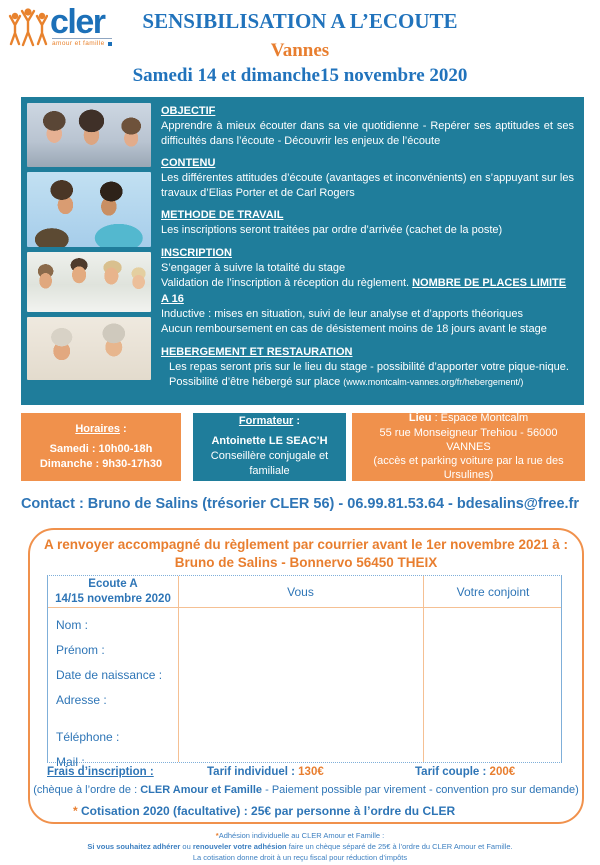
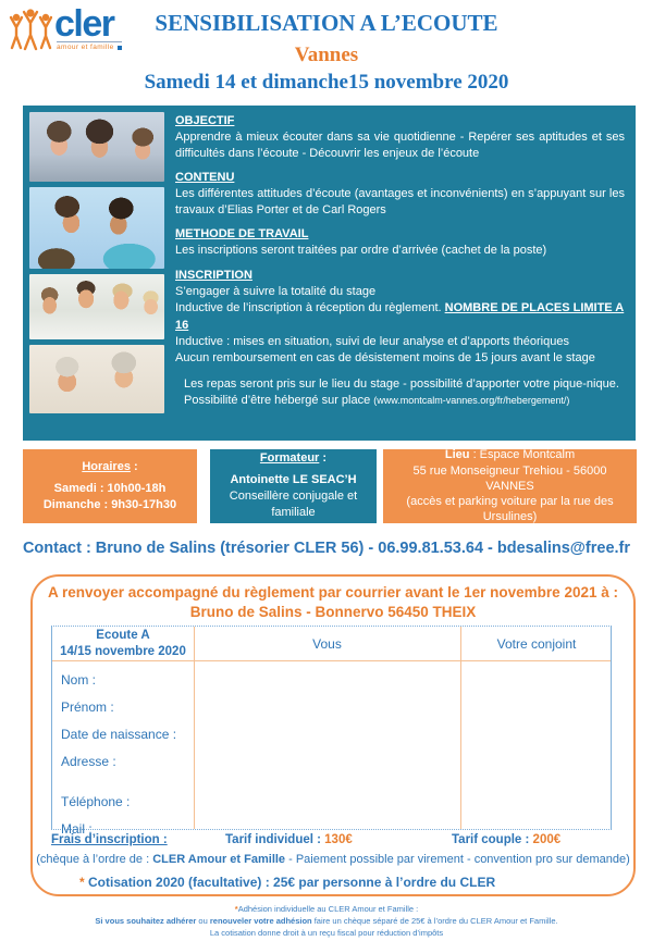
  cler
  SENSIBILISATION A L’ECOUTE
  Vannes
  Samedi 14 et dimanche15 novembre 2020
  OBJECTIF
  Apprendre à mieux écouter dans sa vie quotidienne - Repérer ses aptitudes et ses difficultés dans l’écoute - Découvrir les enjeux de l’écoute
  CONTENU
  Les différentes attitudes d’écoute (avantages et inconvénients) en s’appuyant sur les travaux d’Elias Porter et de Carl Rogers
  METHODE DE TRAVAIL
  Les inscriptions seront traitées par ordre d’arrivée (cachet de la poste)
  INSCRIPTION
  S’engager à suivre la totalité du stage
- Validation de l’inscription à réception du règlement. NOMBRE DE PLACES LIMITE A 16
+ Inductive de l’inscription à réception du règlement. NOMBRE DE PLACES LIMITE A 16
  Inductive : mises en situation, suivi de leur analyse et d’apports théoriques
- Aucun remboursement en cas de désistement moins de 18 jours avant le stage
+ Aucun remboursement en cas de désistement moins de 15 jours avant le stage
- HEBERGEMENT ET RESTAURATION
  Les repas seront pris sur le lieu du stage - possibilité d’apporter votre pique-nique.
  Possibilité d’être hébergé sur place (www.montcalm-vannes.org/fr/hebergement/)
  Horaires :
  Samedi : 10h00-18h
  Dimanche : 9h30-17h30
  Formateur :
  Antoinette LE SEAC’H
  Conseillère conjugale et familiale
  Lieu : Espace Montcalm
  55 rue Monseigneur Trehiou - 56000 VANNES
  (accès et parking voiture par la rue des Ursulines)
  Contact : Bruno de Salins (trésorier CLER 56) - 06.99.81.53.64 - bdesalins@free.fr
  A renvoyer accompagné du règlement par courrier avant le 1er novembre 2021 à :
  Bruno de Salins - Bonnervo 56450 THEIX
  Ecoute A
  14/15 novembre 2020
  Vous
  Votre conjoint
  Nom :
  Prénom :
  Date de naissance :
  Adresse :
  Téléphone :
  Mail :
  Frais d’inscription :
  Tarif individuel : 130€
  Tarif couple : 200€
  (chèque à l’ordre de : CLER Amour et Famille - Paiement possible par virement - convention pro sur demande)
  * Cotisation 2020 (facultative) : 25€ par personne à l’ordre du CLER
  *Adhésion individuelle au CLER Amour et Famille :
  Si vous souhaitez adhérer ou renouveler votre adhésion faire un chèque séparé de 25€ à l’ordre du CLER Amour et Famille.
  La cotisation donne droit à un reçu fiscal pour réduction d’impôts
